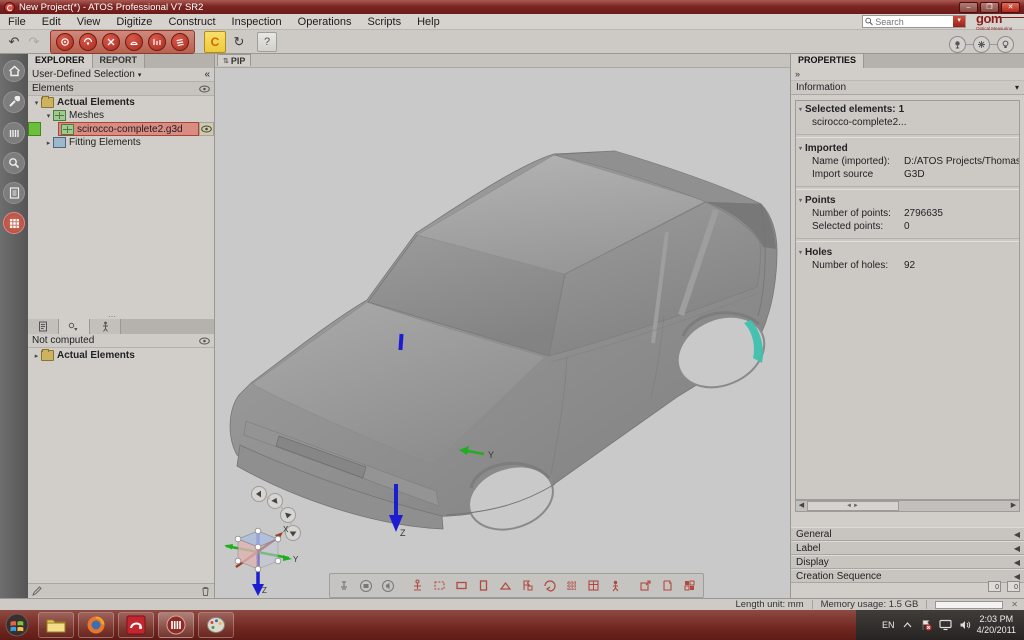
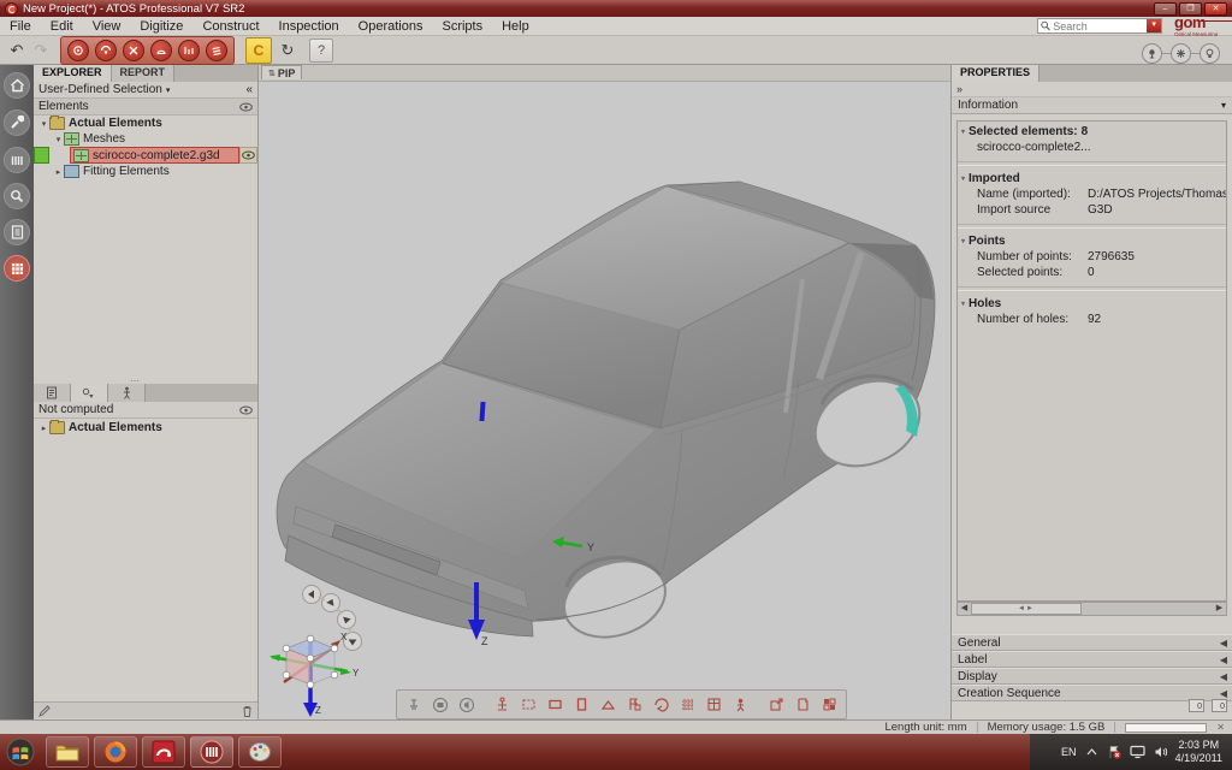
  New Project(*) - ATOS Professional V7 SR2
  File
  Edit
  View
  Digitize
  Construct
  Inspection
  Operations
  Scripts
  Help
  Search
  gom
  ↶
  ↷
  C
  ↻
  ?
  EXPLORER
  REPORT
  User-Defined Selection
  «
  Elements
  Actual Elements
  Meshes
  scirocco-complete2.g3d
  Fitting Elements
  ⋯
  Not computed
  Actual Elements
  PIP
  Y
  Z
  X
  Y
  Z
  PROPERTIES
  »
  Information
  ▾
  Selected elements:
- 1
+ 8
  scirocco-complete2...
  Imported
  Name (imported):
  D:/ATOS Projects/Thomas
  Import source
  G3D
  Points
  Number of points:
  2796635
  Selected points:
  0
  Holes
  Number of holes:
  92
  General
  ◀
  Label
  ◀
  Display
  ◀
  Creation Sequence
  ◀
  Length unit: mm
  Memory usage: 1.5 GB
  ✕
  EN
  2:03 PM
- 4/20/2011
+ 4/19/2011
